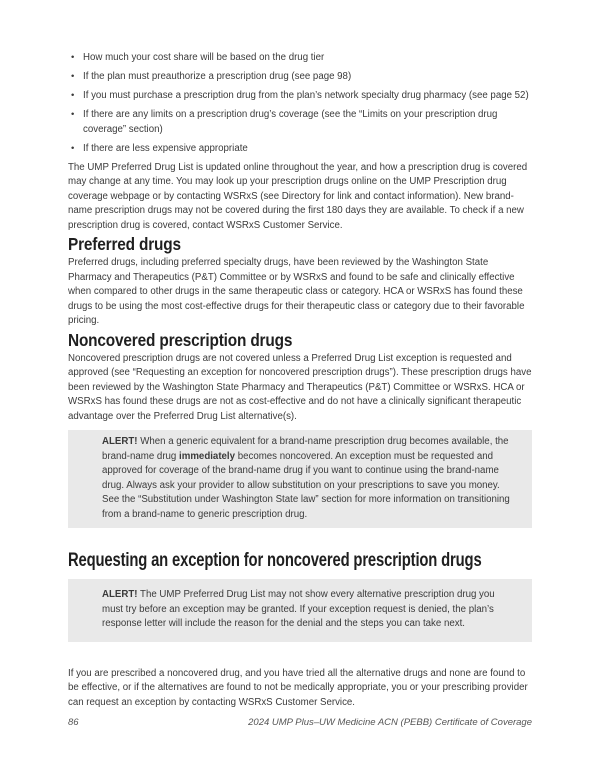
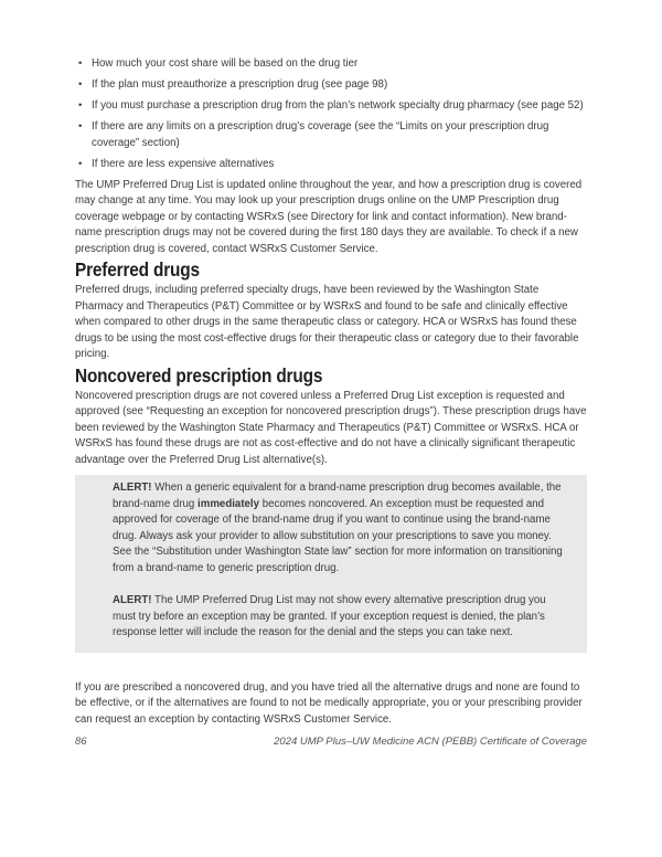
  How much your cost share will be based on the drug tier
  If the plan must preauthorize a prescription drug (see page 98)
  If you must purchase a prescription drug from the plan’s network specialty drug pharmacy (see page 52)
  If there are any limits on a prescription drug’s coverage (see the “Limits on your prescription drug coverage” section)
- If there are less expensive appropriate
+ If there are less expensive alternatives
  The UMP Preferred Drug List is updated online throughout the year, and how a prescription drug is covered may change at any time. You may look up your prescription drugs online on the UMP Prescription drug coverage webpage or by contacting WSRxS (see Directory for link and contact information). New brand-name prescription drugs may not be covered during the first 180 days they are available. To check if a new prescription drug is covered, contact WSRxS Customer Service.
  Preferred drugs
  Preferred drugs, including preferred specialty drugs, have been reviewed by the Washington State Pharmacy and Therapeutics (P&T) Committee or by WSRxS and found to be safe and clinically effective when compared to other drugs in the same therapeutic class or category. HCA or WSRxS has found these drugs to be using the most cost-effective drugs for their therapeutic class or category due to their favorable pricing.
  Noncovered prescription drugs
  Noncovered prescription drugs are not covered unless a Preferred Drug List exception is requested and approved (see “Requesting an exception for noncovered prescription drugs”). These prescription drugs have been reviewed by the Washington State Pharmacy and Therapeutics (P&T) Committee or WSRxS. HCA or WSRxS has found these drugs are not as cost-effective and do not have a clinically significant therapeutic advantage over the Preferred Drug List alternative(s).
  ALERT! When a generic equivalent for a brand-name prescription drug becomes available, the brand-name drug immediately becomes noncovered. An exception must be requested and approved for coverage of the brand-name drug if you want to continue using the brand-name drug. Always ask your provider to allow substitution on your prescriptions to save you money. See the “Substitution under Washington State law” section for more information on transitioning from a brand-name to generic prescription drug.
- Requesting an exception for noncovered prescription drugs
  ALERT! The UMP Preferred Drug List may not show every alternative prescription drug you must try before an exception may be granted. If your exception request is denied, the plan’s response letter will include the reason for the denial and the steps you can take next.
  If you are prescribed a noncovered drug, and you have tried all the alternative drugs and none are found to be effective, or if the alternatives are found to not be medically appropriate, you or your prescribing provider can request an exception by contacting WSRxS Customer Service.
  86
  2024 UMP Plus–UW Medicine ACN (PEBB) Certificate of Coverage
